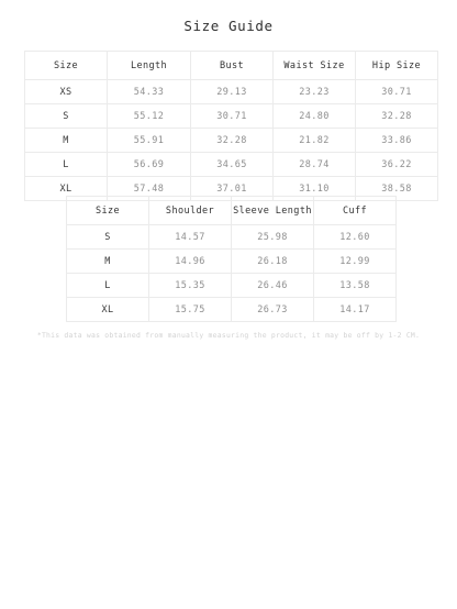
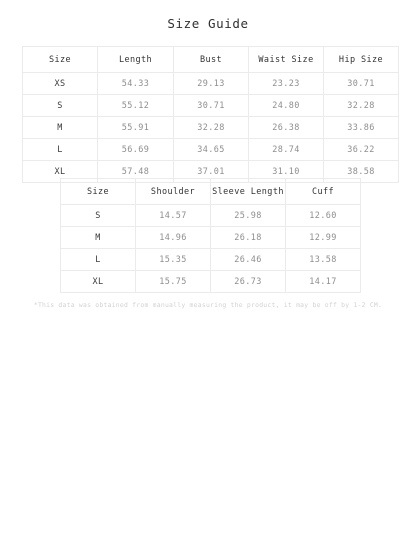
  Size Guide
  Size	Length	Bust	Waist Size	Hip Size
  XS	54.33	29.13	23.23	30.71
  S	55.12	30.71	24.80	32.28
- M	55.91	32.28	21.82	33.86
+ M	55.91	32.28	26.38	33.86
  L	56.69	34.65	28.74	36.22
  XL	57.48	37.01	31.10	38.58
  Size	Shoulder	Sleeve Length	Cuff
  S	14.57	25.98	12.60
  M	14.96	26.18	12.99
  L	15.35	26.46	13.58
  XL	15.75	26.73	14.17
  *This data was obtained from manually measuring the product, it may be off by 1-2 CM.
